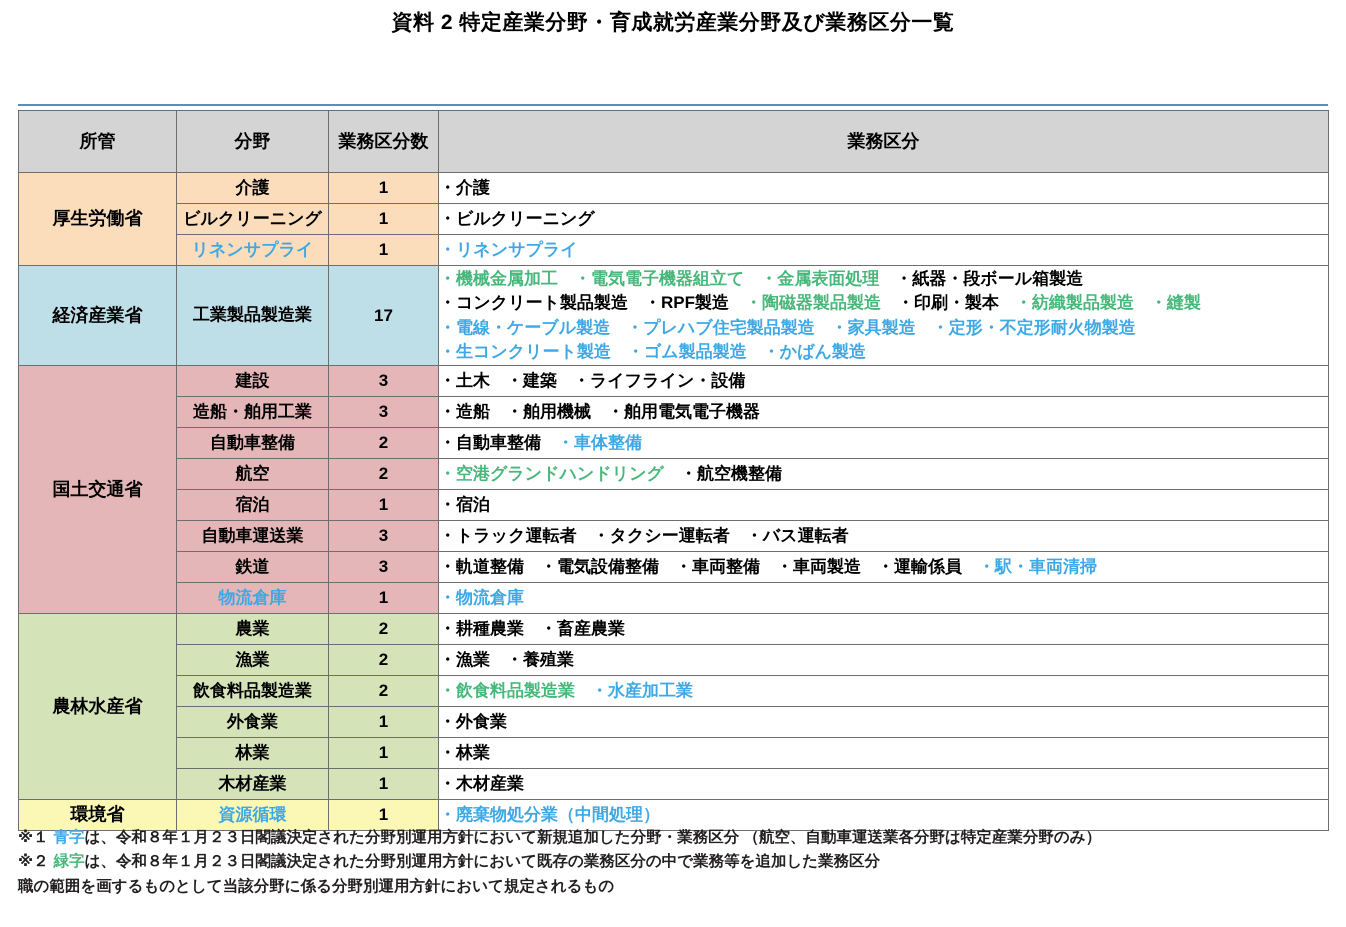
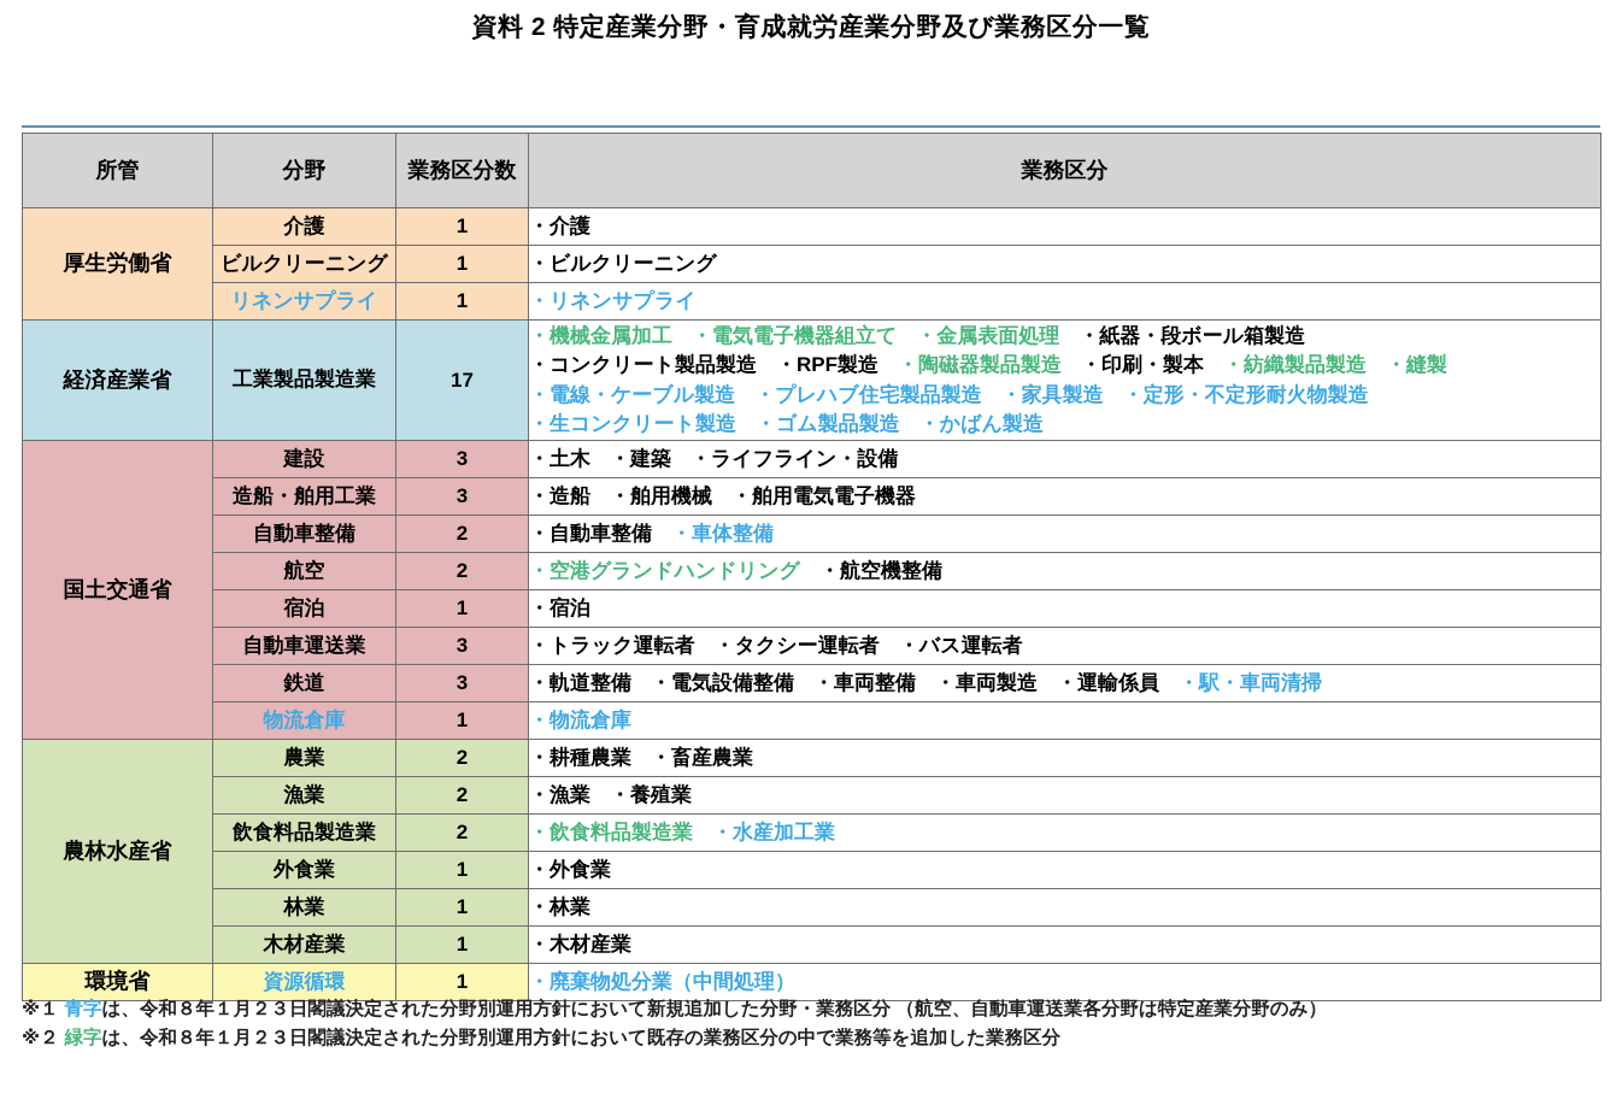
  資料 2 特定産業分野・育成就労産業分野及び業務区分一覧
  所管	分野	業務区分数	業務区分
  厚生労働省	介護	1	・介護
  ビルクリーニング	1	・ビルクリーニング
  リネンサプライ	1	・リネンサプライ
  経済産業省	工業製品製造業	17	・機械金属加工 ・電気電子機器組立て ・金属表面処理 ・紙器・段ボール箱製造・コンクリート製品製造 ・RPF製造 ・陶磁器製品製造 ・印刷・製本 ・紡織製品製造 ・縫製・電線・ケーブル製造 ・プレハブ住宅製品製造 ・家具製造 ・定形・不定形耐火物製造・生コンクリート製造 ・ゴム製品製造 ・かばん製造
  国土交通省	建設	3	・土木 ・建築 ・ライフライン・設備
  造船・舶用工業	3	・造船 ・舶用機械 ・舶用電気電子機器
  自動車整備	2	・自動車整備 ・車体整備
  航空	2	・空港グランドハンドリング ・航空機整備
  宿泊	1	・宿泊
  自動車運送業	3	・トラック運転者 ・タクシー運転者 ・バス運転者
  鉄道	3	・軌道整備 ・電気設備整備 ・車両整備 ・車両製造 ・運輸係員 ・駅・車両清掃
  物流倉庫	1	・物流倉庫
  農林水産省	農業	2	・耕種農業 ・畜産農業
  漁業	2	・漁業 ・養殖業
  飲食料品製造業	2	・飲食料品製造業 ・水産加工業
  外食業	1	・外食業
  林業	1	・林業
  木材産業	1	・木材産業
  環境省	資源循環	1	・廃棄物処分業（中間処理）
  ※１ 青字は、令和８年１月２３日閣議決定された分野別運用方針において新規追加した分野・業務区分 （航空、自動車運送業各分野は特定産業分野のみ）
  ※２ 緑字は、令和８年１月２３日閣議決定された分野別運用方針において既存の業務区分の中で業務等を追加した業務区分
- 職の範囲を画するものとして当該分野に係る分野別運用方針において規定されるもの
